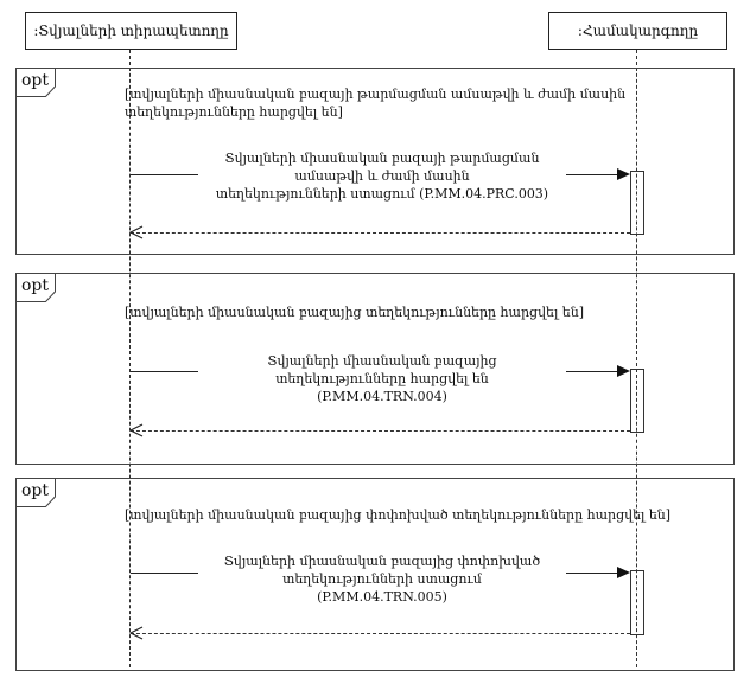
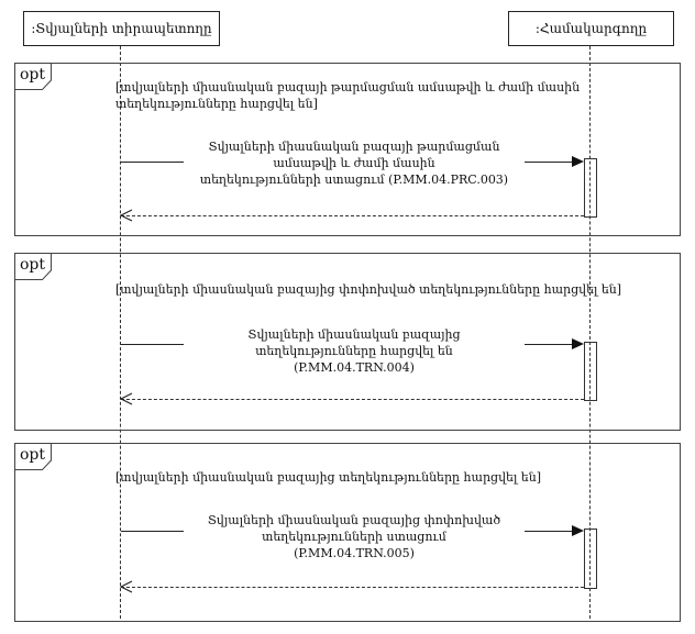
  :Տվյալների տիրապետողը
  :Համակարգողը
  opt
  [տվյալների միասնական բազայի թարմացման ամսաթվի և ժամի մասին
  տեղեկությունները հարցվել են]
  Տվյալների միասնական բազայի թարմացման ամսաթվի և ժամի մասին
  տեղեկությունների ստացում (P.MM.04.PRC.003)
  opt
- [տվյալների միասնական բազայից տեղեկությունները հարցվել են]
+ [տվյալների միասնական բազայից փոփոխված տեղեկությունները հարցվել են]
  Տվյալների միասնական բազայից տեղեկությունները հարցվել են
  (P.MM.04.TRN.004)
  opt
- [տվյալների միասնական բազայից փոփոխված տեղեկությունները հարցվել են]
+ [տվյալների միասնական բազայից տեղեկությունները հարցվել են]
  Տվյալների միասնական բազայից փոփոխված տեղեկությունների ստացում
  (P.MM.04.TRN.005)
